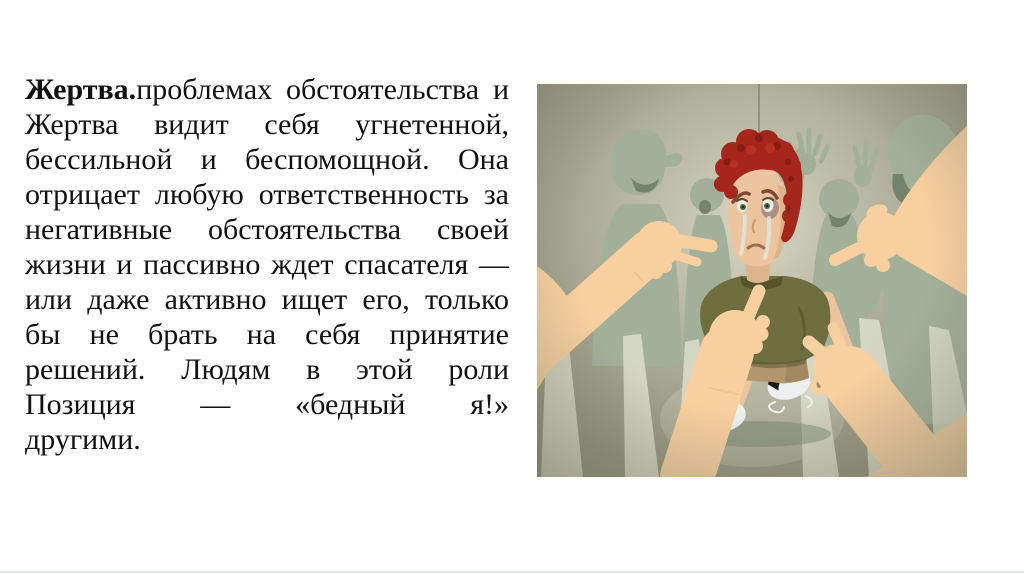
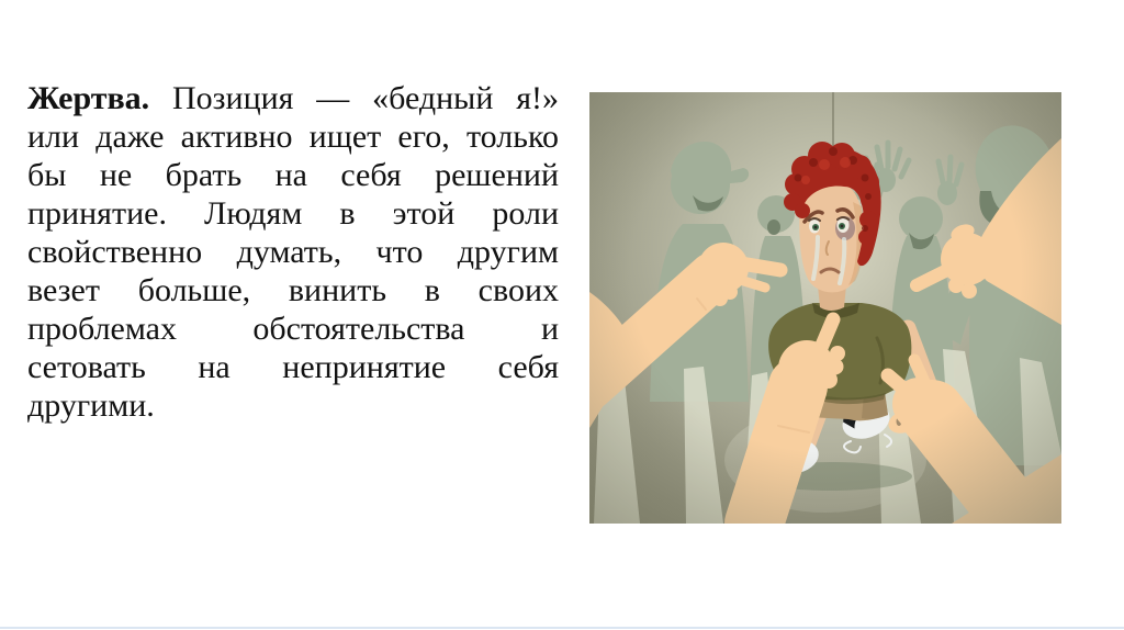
- Жертва.проблемах обстоятельства и
+ Жертва. Позиция — «бедный я!»
- Жертва видит себя угнетенной,
- бессильной и беспомощной. Она
- отрицает любую ответственность за
- негативные обстоятельства своей
- жизни и пассивно ждет спасателя —
  или даже активно ищет его, только
- бы не брать на себя принятие
+ бы не брать на себя решений
- решений. Людям в этой роли
+ принятие. Людям в этой роли
+ свойственно думать, что другим
+ везет больше, винить в своих
- Позиция — «бедный я!»
+ проблемах обстоятельства и
+ сетовать на непринятие себя
  другими.
